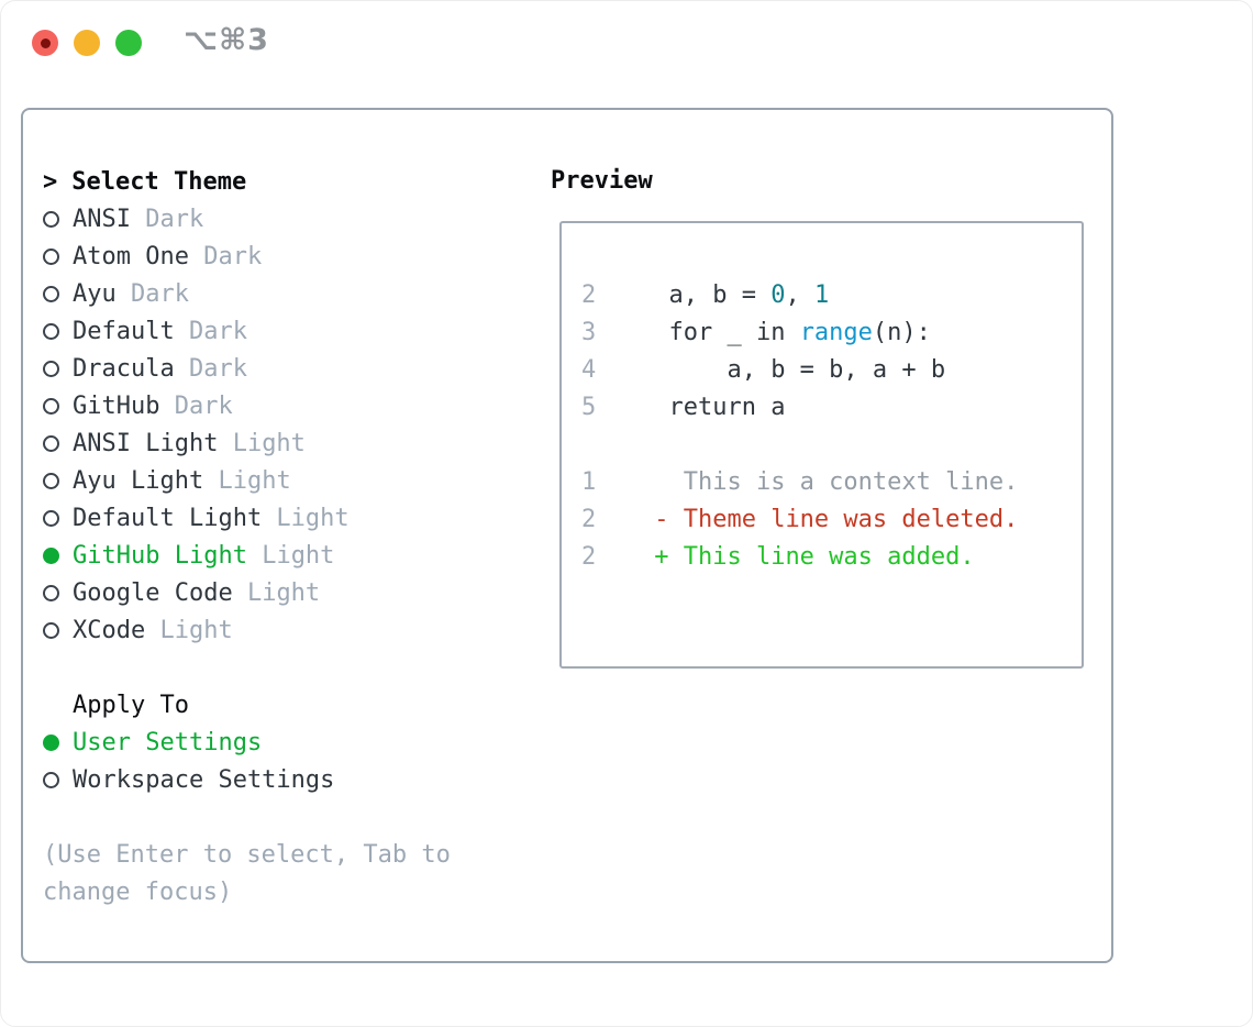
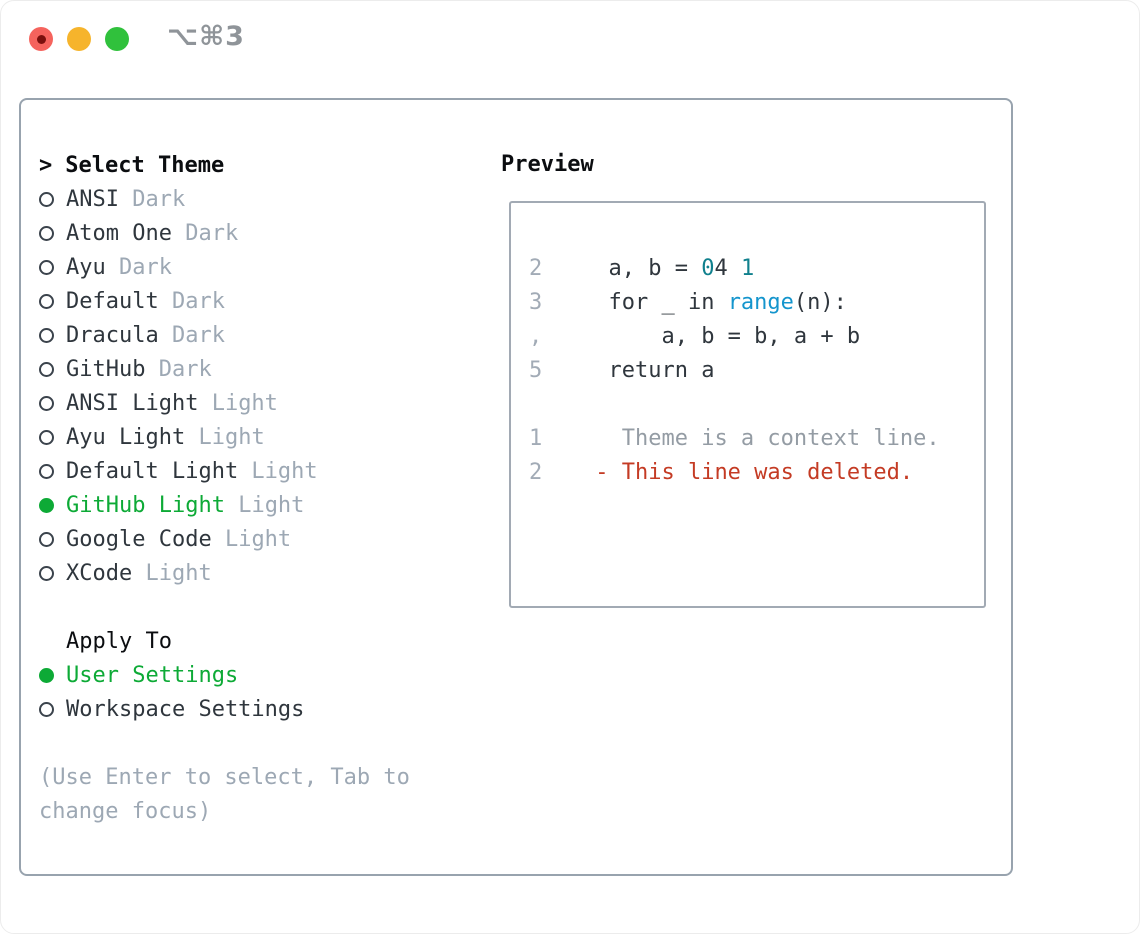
  ⌥⌘3
  >
  Select Theme
  ANSI
  Dark
  Atom One
  Dark
  Ayu
  Dark
  Default
  Dark
  Dracula
  Dark
  GitHub
  Dark
  ANSI Light
  Light
  Ayu Light
  Light
  Default Light
  Light
  GitHub Light
  Light
  Google Code
  Light
  XCode
  Light
  Apply To
  User Settings
  Workspace Settings
  (Use Enter to select, Tab to
  change focus)
  Preview
- 2 a, b = 0, 1
+ 2 a, b = 04 1
  3 for _ in range(n):
- 4 a, b = b, a + b
+ , a, b = b, a + b
  5 return a
- 1 This is a context line.
+ 1 Theme is a context line.
- 2 - Theme line was deleted.
+ 2 - This line was deleted.
- 2 + This line was added.
